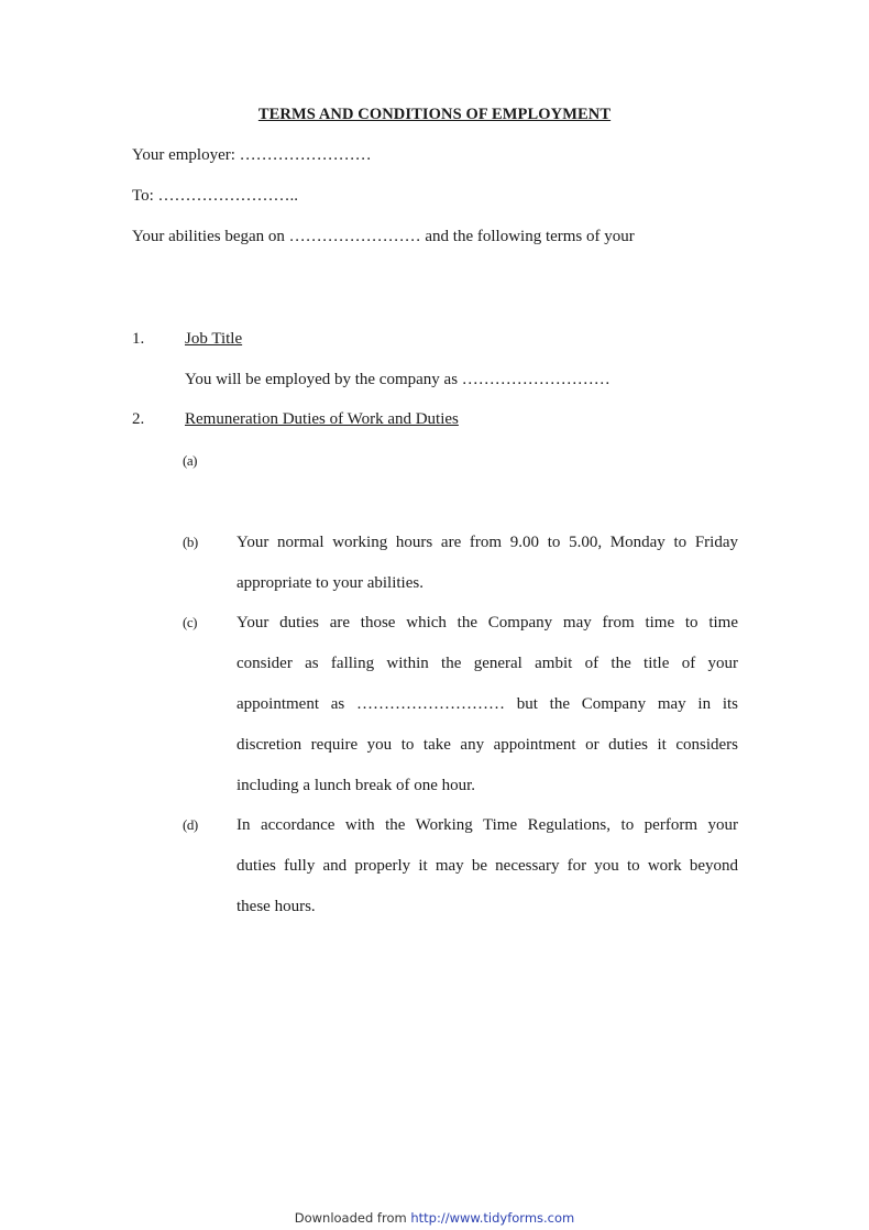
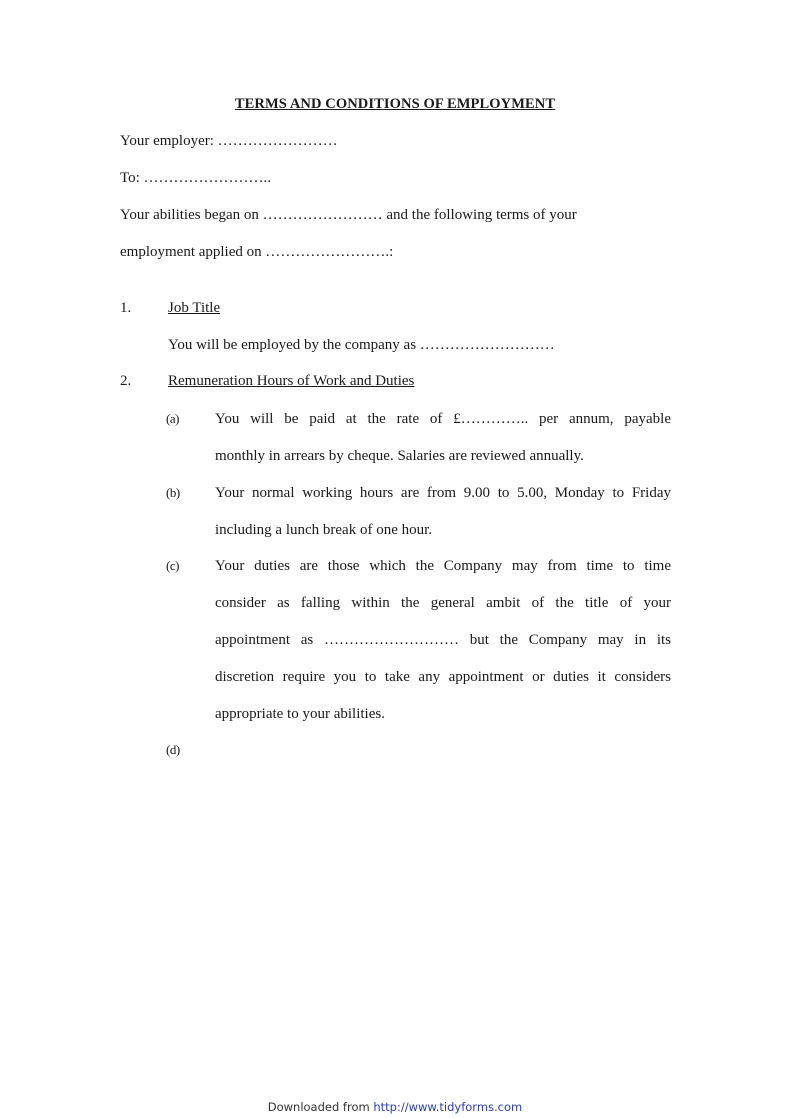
  TERMS AND CONDITIONS OF EMPLOYMENT
  Your employer: ……………………
  To: ……………………..
  Your abilities began on …………………… and the following terms of your
+ employment applied on …………………….:
  1.
  Job Title
  You will be employed by the company as ………………………
  2.
- Remuneration Duties of Work and Duties
+ Remuneration Hours of Work and Duties
  (a)
+ You will be paid at the rate of £………….. per annum, payable
+ monthly in arrears by cheque. Salaries are reviewed annually.
  (b)
  Your normal working hours are from 9.00 to 5.00, Monday to Friday
- appropriate to your abilities.
+ including a lunch break of one hour.
  (c)
  Your duties are those which the Company may from time to time
  consider as falling within the general ambit of the title of your
  appointment as ……………………… but the Company may in its
  discretion require you to take any appointment or duties it considers
- including a lunch break of one hour.
+ appropriate to your abilities.
  (d)
- In accordance with the Working Time Regulations, to perform your
- duties fully and properly it may be necessary for you to work beyond
- these hours.
  Downloaded from http://www.tidyforms.com
